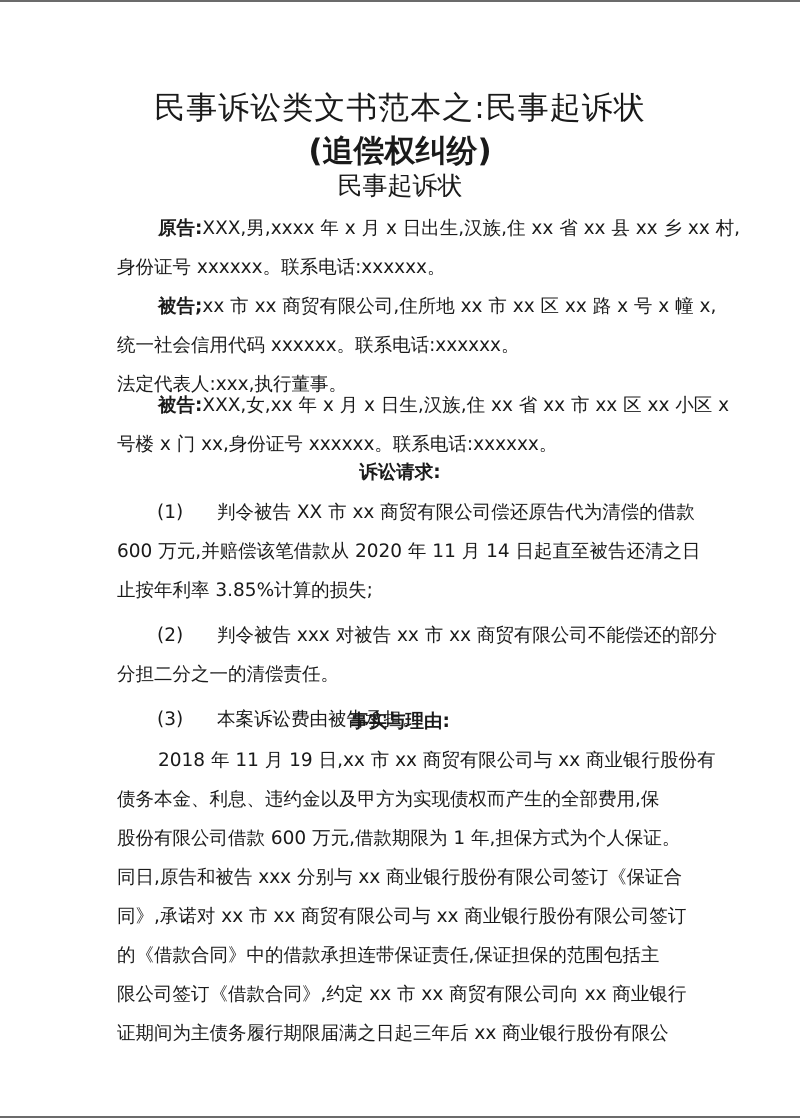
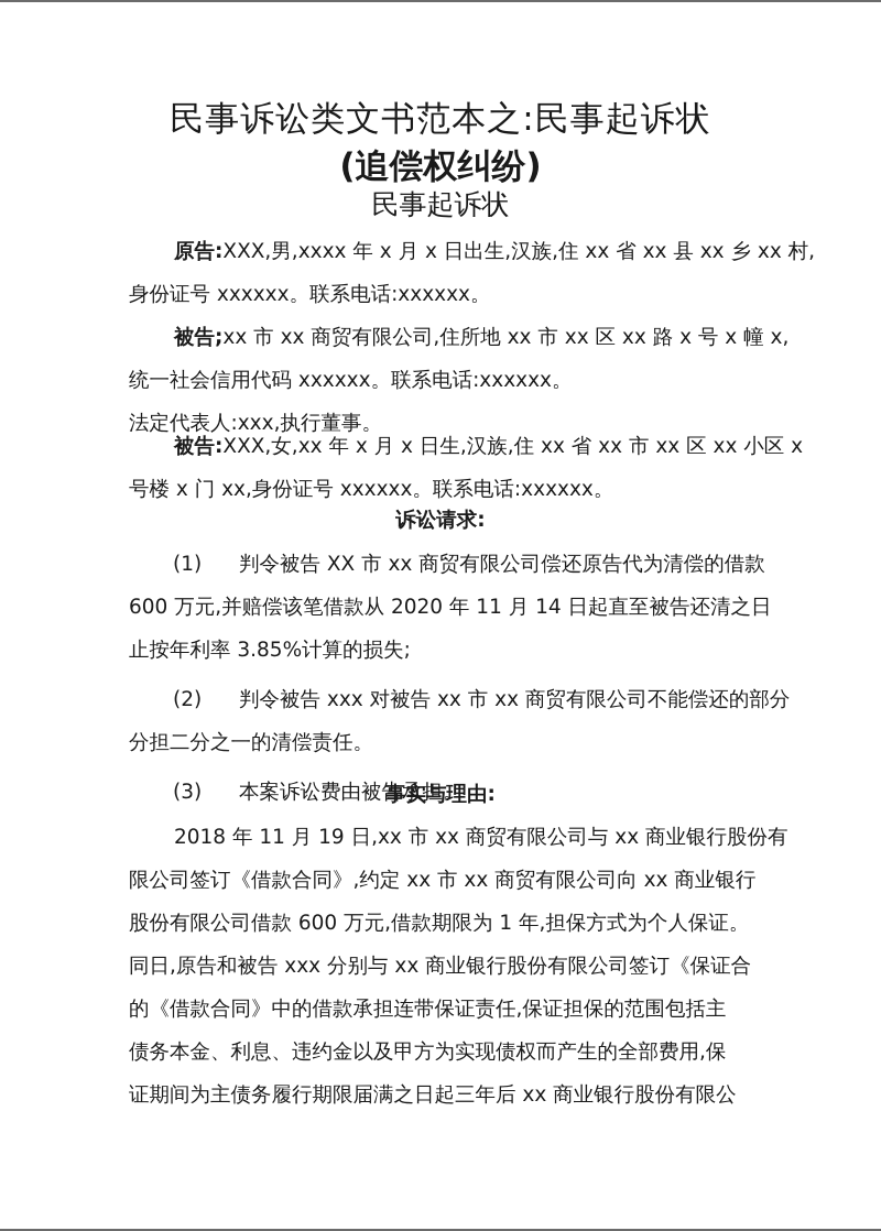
  民事诉讼类文书范本之:民事起诉状
  (追偿权纠纷)
  民事起诉状
  原告:XXX,男,xxxx 年 x 月 x 日出生,汉族,住 xx 省 xx 县 xx 乡 xx 村,
  身份证号 xxxxxx。联系电话:xxxxxx。
  被告;xx 市 xx 商贸有限公司,住所地 xx 市 xx 区 xx 路 x 号 x 幢 x,
  统一社会信用代码 xxxxxx。联系电话:xxxxxx。
  法定代表人:xxx,执行董事。
  被告:XXX,女,xx 年 x 月 x 日生,汉族,住 xx 省 xx 市 xx 区 xx 小区 x
  号楼 x 门 xx,身份证号 xxxxxx。联系电话:xxxxxx。
  诉讼请求:
  (1) 判令被告 XX 市 xx 商贸有限公司偿还原告代为清偿的借款
  600 万元,并赔偿该笔借款从 2020 年 11 月 14 日起直至被告还清之日
  止按年利率 3.85%计算的损失;
  (2) 判令被告 xxx 对被告 xx 市 xx 商贸有限公司不能偿还的部分
  分担二分之一的清偿责任。
  (3) 本案诉讼费由被告承担。
  事实与理由:
  2018 年 11 月 19 日,xx 市 xx 商贸有限公司与 xx 商业银行股份有
- 债务本金、利息、违约金以及甲方为实现债权而产生的全部费用,保
+ 限公司签订《借款合同》,约定 xx 市 xx 商贸有限公司向 xx 商业银行
  股份有限公司借款 600 万元,借款期限为 1 年,担保方式为个人保证。
  同日,原告和被告 xxx 分别与 xx 商业银行股份有限公司签订《保证合
- 同》,承诺对 xx 市 xx 商贸有限公司与 xx 商业银行股份有限公司签订
  的《借款合同》中的借款承担连带保证责任,保证担保的范围包括主
- 限公司签订《借款合同》,约定 xx 市 xx 商贸有限公司向 xx 商业银行
+ 债务本金、利息、违约金以及甲方为实现债权而产生的全部费用,保
  证期间为主债务履行期限届满之日起三年后 xx 商业银行股份有限公
